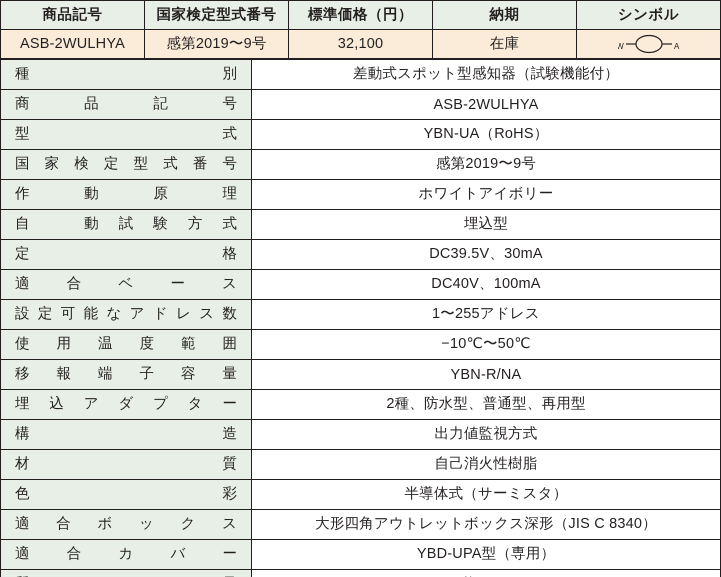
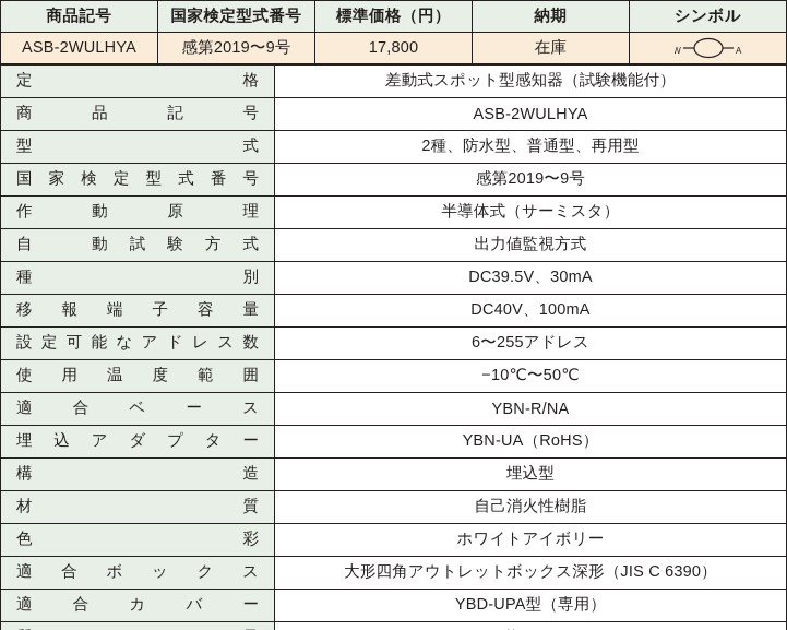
  商品記号	国家検定型式番号	標準価格（円）	納期	シンボル
- ASB-2WULHYA	感第2019〜9号	32,100	在庫	W A
+ ASB-2WULHYA	感第2019〜9号	17,800	在庫	W A
- 種 別	差動式スポット型感知器（試験機能付）
+ 定 格	差動式スポット型感知器（試験機能付）
  商 品 記 号	ASB-2WULHYA
- 型 式	YBN-UA（RoHS）
+ 型 式	2種、防水型、普通型、再用型
  国家検定型式番号	感第2019〜9号
- 作 動 原 理	ホワイトアイボリー
+ 作 動 原 理	半導体式（サーミスタ）
- 自 動試験方式	埋込型
+ 自 動試験方式	出力値監視方式
- 定 格	DC39.5V、30mA
+ 種 別	DC39.5V、30mA
- 適 合 ベ ー ス	DC40V、100mA
+ 移報端子容量	DC40V、100mA
- 設定可能なアドレス数	1〜255アドレス
+ 設定可能なアドレス数	6〜255アドレス
  使用温度範囲	−10℃〜50℃
- 移報端子容量	YBN-R/NA
+ 適 合 ベ ー ス	YBN-R/NA
- 埋込アダプター	2種、防水型、普通型、再用型
+ 埋込アダプター	YBN-UA（RoHS）
- 構 造	出力値監視方式
+ 構 造	埋込型
  材 質	自己消火性樹脂
- 色 彩	半導体式（サーミスタ）
+ 色 彩	ホワイトアイボリー
- 適 合 ボ ッ ク ス	大形四角アウトレットボックス深形（JIS C 8340）
+ 適 合 ボ ッ ク ス	大形四角アウトレットボックス深形（JIS C 6390）
  適 合 カ バ ー	YBD-UPA型（専用）
